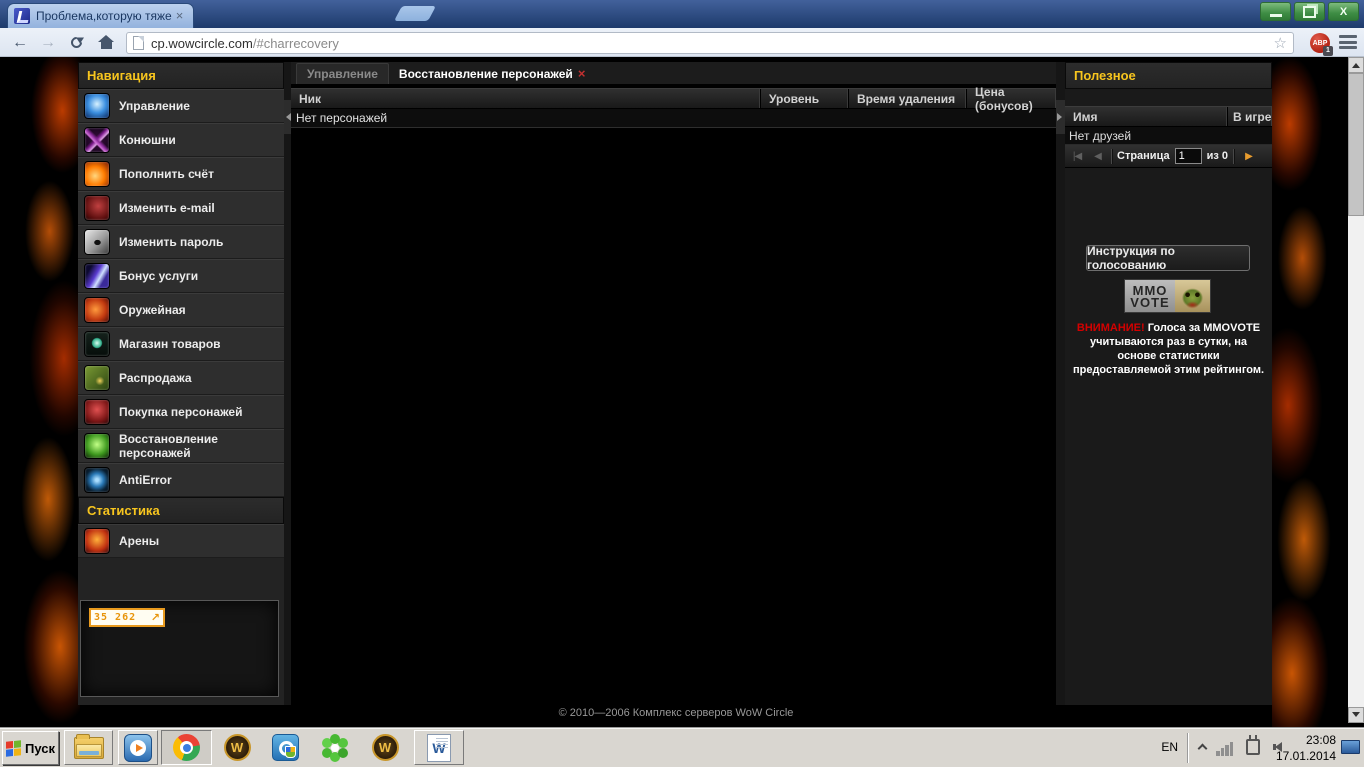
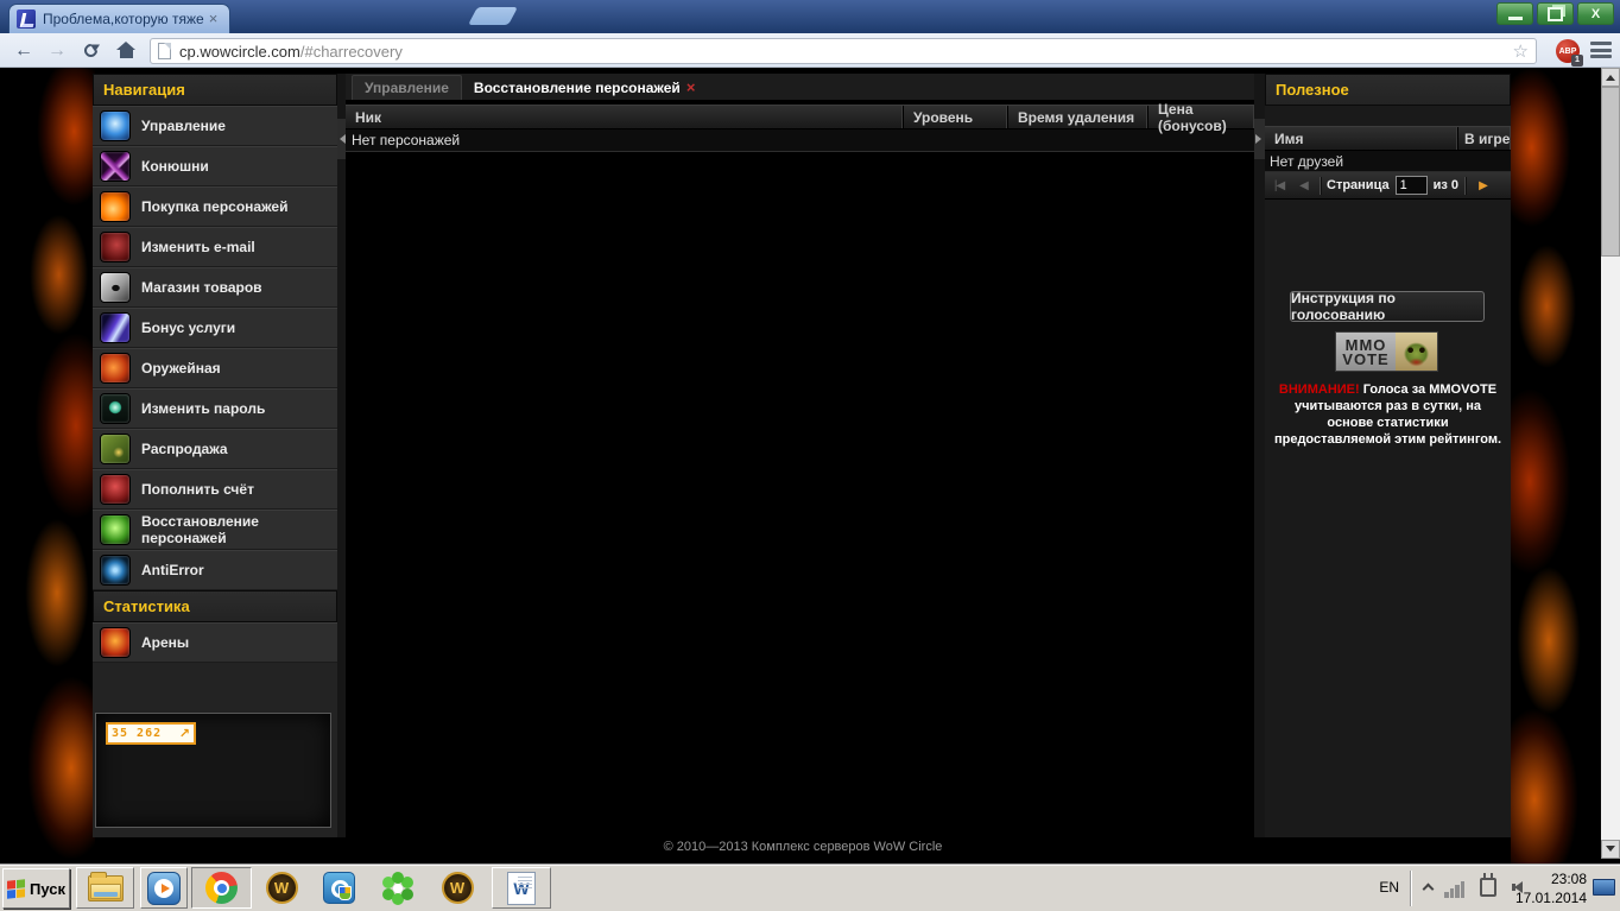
  Проблема,которую тяже
  cp.wowcircle.com
  /#charrecovery
  Навигация
  Управление
  Конюшни
- Пополнить счёт
+ Покупка персонажей
  Изменить e-mail
- Изменить пароль
+ Магазин товаров
  Бонус услуги
  Оружейная
- Магазин товаров
+ Изменить пароль
  Распродажа
- Покупка персонажей
+ Пополнить счёт
  Восстановление персонажей
  AntiError
  Статистика
  Арены
  35 262
  Управление
  Восстановление персонажей
  Ник
  Уровень
  Время удаления
  Цена (бонусов)
  Нет персонажей
  Полезное
  Имя
  В игре
  Нет друзей
  Страница
  1
  из 0
  Инструкция по голосованию
  MMO
  VOTE
  ВНИМАНИЕ! Голоса за MMOVOTE учитываются раз в сутки, на основе статистики предоставляемой этим рейтингом.
- © 2010—2006 Комплекс серверов WoW Circle
+ © 2010—2013 Комплекс серверов WoW Circle
  Пуск
  EN
  23:08
  17.01.2014
